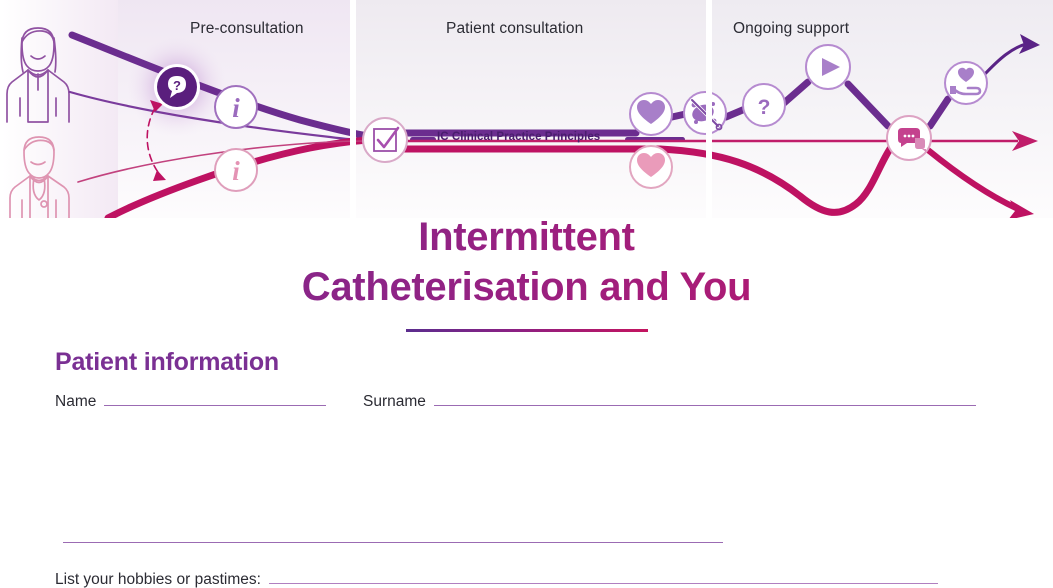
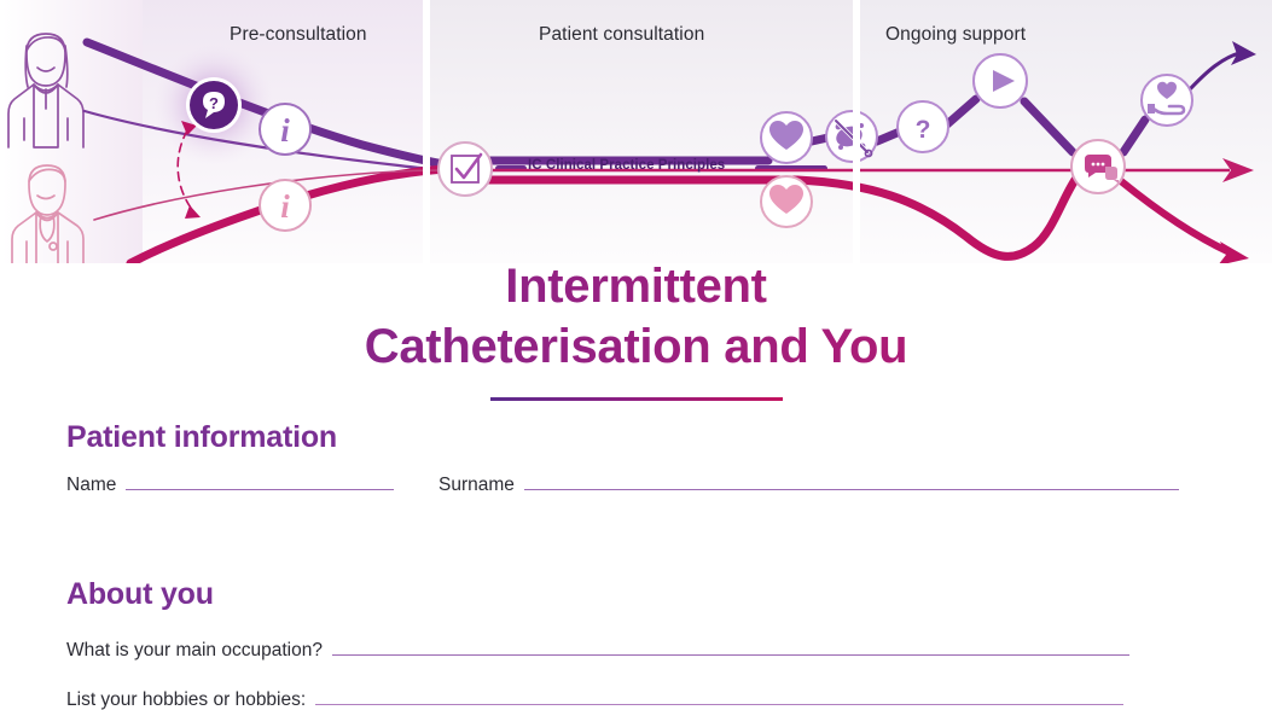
  ?
  i
  i
  ?
  Pre-consultation
  Patient consultation
  Ongoing support
  IC Clinical Practice Principles
  Intermittent
  Catheterisation and You
  Patient information
  Name
  Surname
+ About you
+ What is your main occupation?
- List your hobbies or pastimes:
+ List your hobbies or hobbies:
